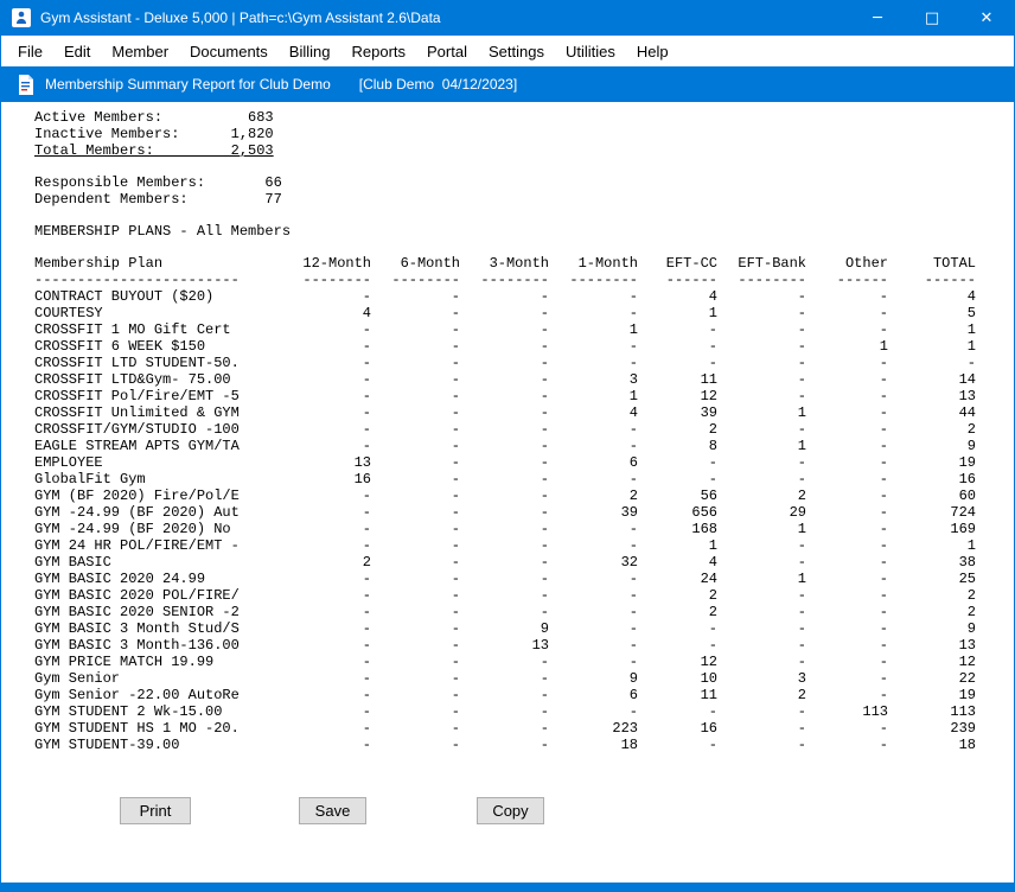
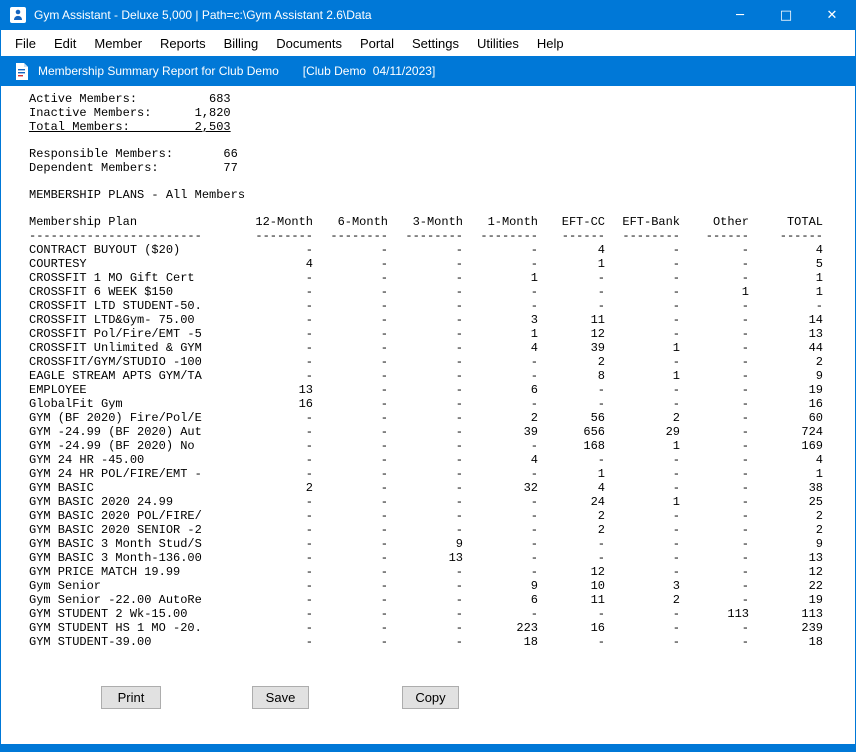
  Gym Assistant - Deluxe 5,000 | Path=c:\Gym Assistant 2.6\Data
  ─
  □
  ✕
  File
  Edit
  Member
- Documents
+ Reports
  Billing
- Reports
+ Documents
  Portal
  Settings
  Utilities
  Help
  Membership Summary Report for Club Demo
- [Club Demo 04/12/2023]
+ [Club Demo 04/11/2023]
  Active Members: 683
  Inactive Members: 1,820
  Total Members: 2,503
  Responsible Members: 66
  Dependent Members: 77
  MEMBERSHIP PLANS - All Members
  Membership Plan	12-Month	6-Month	3-Month	1-Month	EFT-CC	EFT-Bank	Other	TOTAL
  ------------------------	--------	--------	--------	--------	------	--------	------	------
  CONTRACT BUYOUT ($20)	-	-	-	-	4	-	-	4
  COURTESY	4	-	-	-	1	-	-	5
  CROSSFIT 1 MO Gift Cert	-	-	-	1	-	-	-	1
  CROSSFIT 6 WEEK $150	-	-	-	-	-	-	1	1
  CROSSFIT LTD STUDENT-50.	-	-	-	-	-	-	-	-
  CROSSFIT LTD&Gym- 75.00	-	-	-	3	11	-	-	14
  CROSSFIT Pol/Fire/EMT -5	-	-	-	1	12	-	-	13
  CROSSFIT Unlimited & GYM	-	-	-	4	39	1	-	44
  CROSSFIT/GYM/STUDIO -100	-	-	-	-	2	-	-	2
  EAGLE STREAM APTS GYM/TA	-	-	-	-	8	1	-	9
  EMPLOYEE	13	-	-	6	-	-	-	19
  GlobalFit Gym	16	-	-	-	-	-	-	16
  GYM (BF 2020) Fire/Pol/E	-	-	-	2	56	2	-	60
  GYM -24.99 (BF 2020) Aut	-	-	-	39	656	29	-	724
  GYM -24.99 (BF 2020) No	-	-	-	-	168	1	-	169
+ GYM 24 HR -45.00	-	-	-	4	-	-	-	4
  GYM 24 HR POL/FIRE/EMT -	-	-	-	-	1	-	-	1
  GYM BASIC	2	-	-	32	4	-	-	38
  GYM BASIC 2020 24.99	-	-	-	-	24	1	-	25
  GYM BASIC 2020 POL/FIRE/	-	-	-	-	2	-	-	2
  GYM BASIC 2020 SENIOR -2	-	-	-	-	2	-	-	2
  GYM BASIC 3 Month Stud/S	-	-	9	-	-	-	-	9
  GYM BASIC 3 Month-136.00	-	-	13	-	-	-	-	13
  GYM PRICE MATCH 19.99	-	-	-	-	12	-	-	12
  Gym Senior	-	-	-	9	10	3	-	22
  Gym Senior -22.00 AutoRe	-	-	-	6	11	2	-	19
  GYM STUDENT 2 Wk-15.00	-	-	-	-	-	-	113	113
  GYM STUDENT HS 1 MO -20.	-	-	-	223	16	-	-	239
  GYM STUDENT-39.00	-	-	-	18	-	-	-	18
  Print
  Save
  Copy
